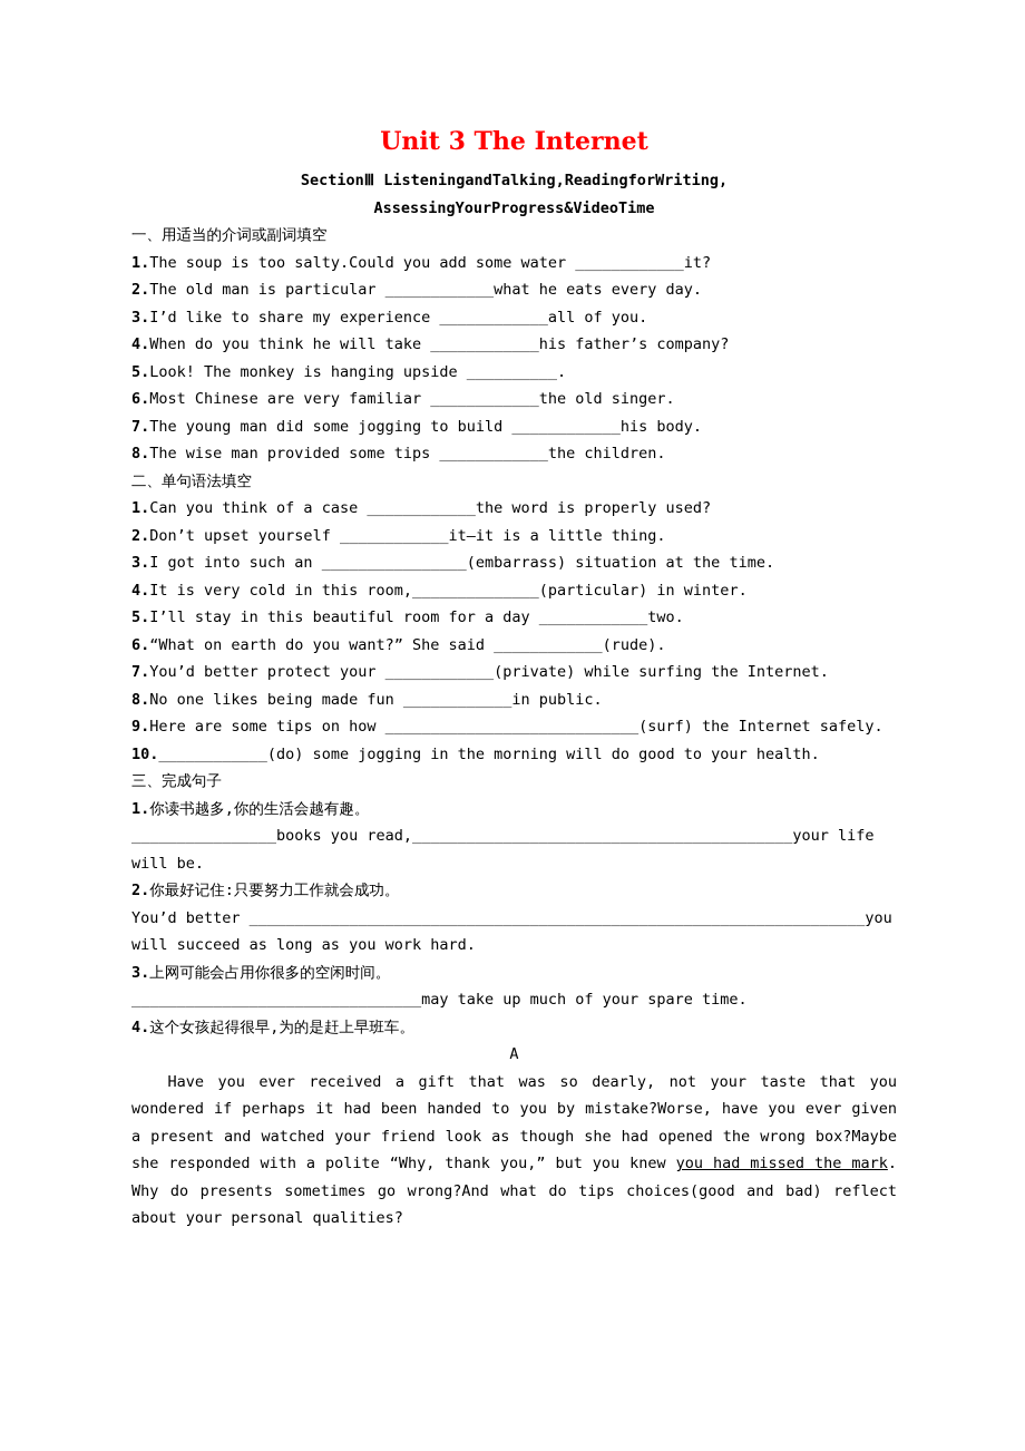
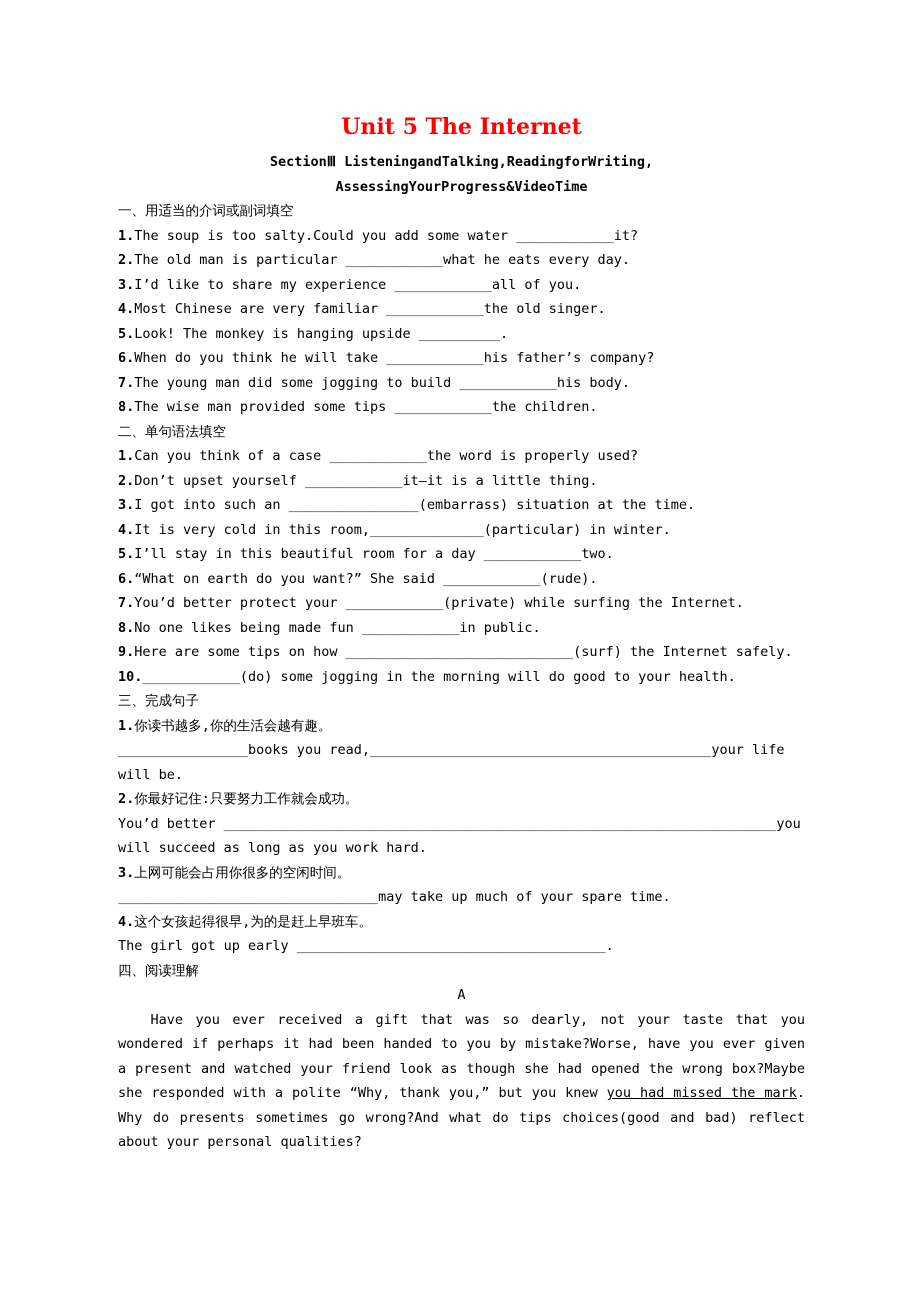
- Unit 3 The Internet
+ Unit 5 The Internet
  SectionⅢ ListeningandTalking,ReadingforWriting,
  AssessingYourProgress&VideoTime
  一、用适当的介词或副词填空
  1.The soup is too salty.Could you add some water ____________it?
  2.The old man is particular ____________what he eats every day.
  3.I’d like to share my experience ____________all of you.
- 4.When do you think he will take ____________his father’s company?
+ 4.Most Chinese are very familiar ____________the old singer.
  5.Look! The monkey is hanging upside __________.
- 6.Most Chinese are very familiar ____________the old singer.
+ 6.When do you think he will take ____________his father’s company?
  7.The young man did some jogging to build ____________his body.
  8.The wise man provided some tips ____________the children.
  二、单句语法填空
  1.Can you think of a case ____________the word is properly used?
  2.Don’t upset yourself ____________it—it is a little thing.
  3.I got into such an ________________(embarrass) situation at the time.
  4.It is very cold in this room,______________(particular) in winter.
  5.I’ll stay in this beautiful room for a day ____________two.
  6.“What on earth do you want?” She said ____________(rude).
  7.You’d better protect your ____________(private) while surfing the Internet.
  8.No one likes being made fun ____________in public.
  9.Here are some tips on how ____________________________(surf) the Internet safely.
  10.____________(do) some jogging in the morning will do good to your health.
  三、完成句子
  1.你读书越多,你的生活会越有趣。
  ________________books you read,__________________________________________your life will be.
  2.你最好记住:只要努力工作就会成功。
  You’d better ____________________________________________________________________you will succeed as long as you work hard.
  3.上网可能会占用你很多的空闲时间。
  ________________________________may take up much of your spare time.
  4.这个女孩起得很早,为的是赶上早班车。
+ The girl got up early ______________________________________.
+ 四、阅读理解
  A
  Have you ever received a gift that was so dearly, not your taste that you wondered if perhaps it had been handed to you by mistake?Worse, have you ever given a present and watched your friend look as though she had opened the wrong box?Maybe she responded with a polite “Why, thank you,” but you knew you had missed the mark. Why do presents sometimes go wrong?And what do tips choices(good and bad) reflect about your personal qualities?
